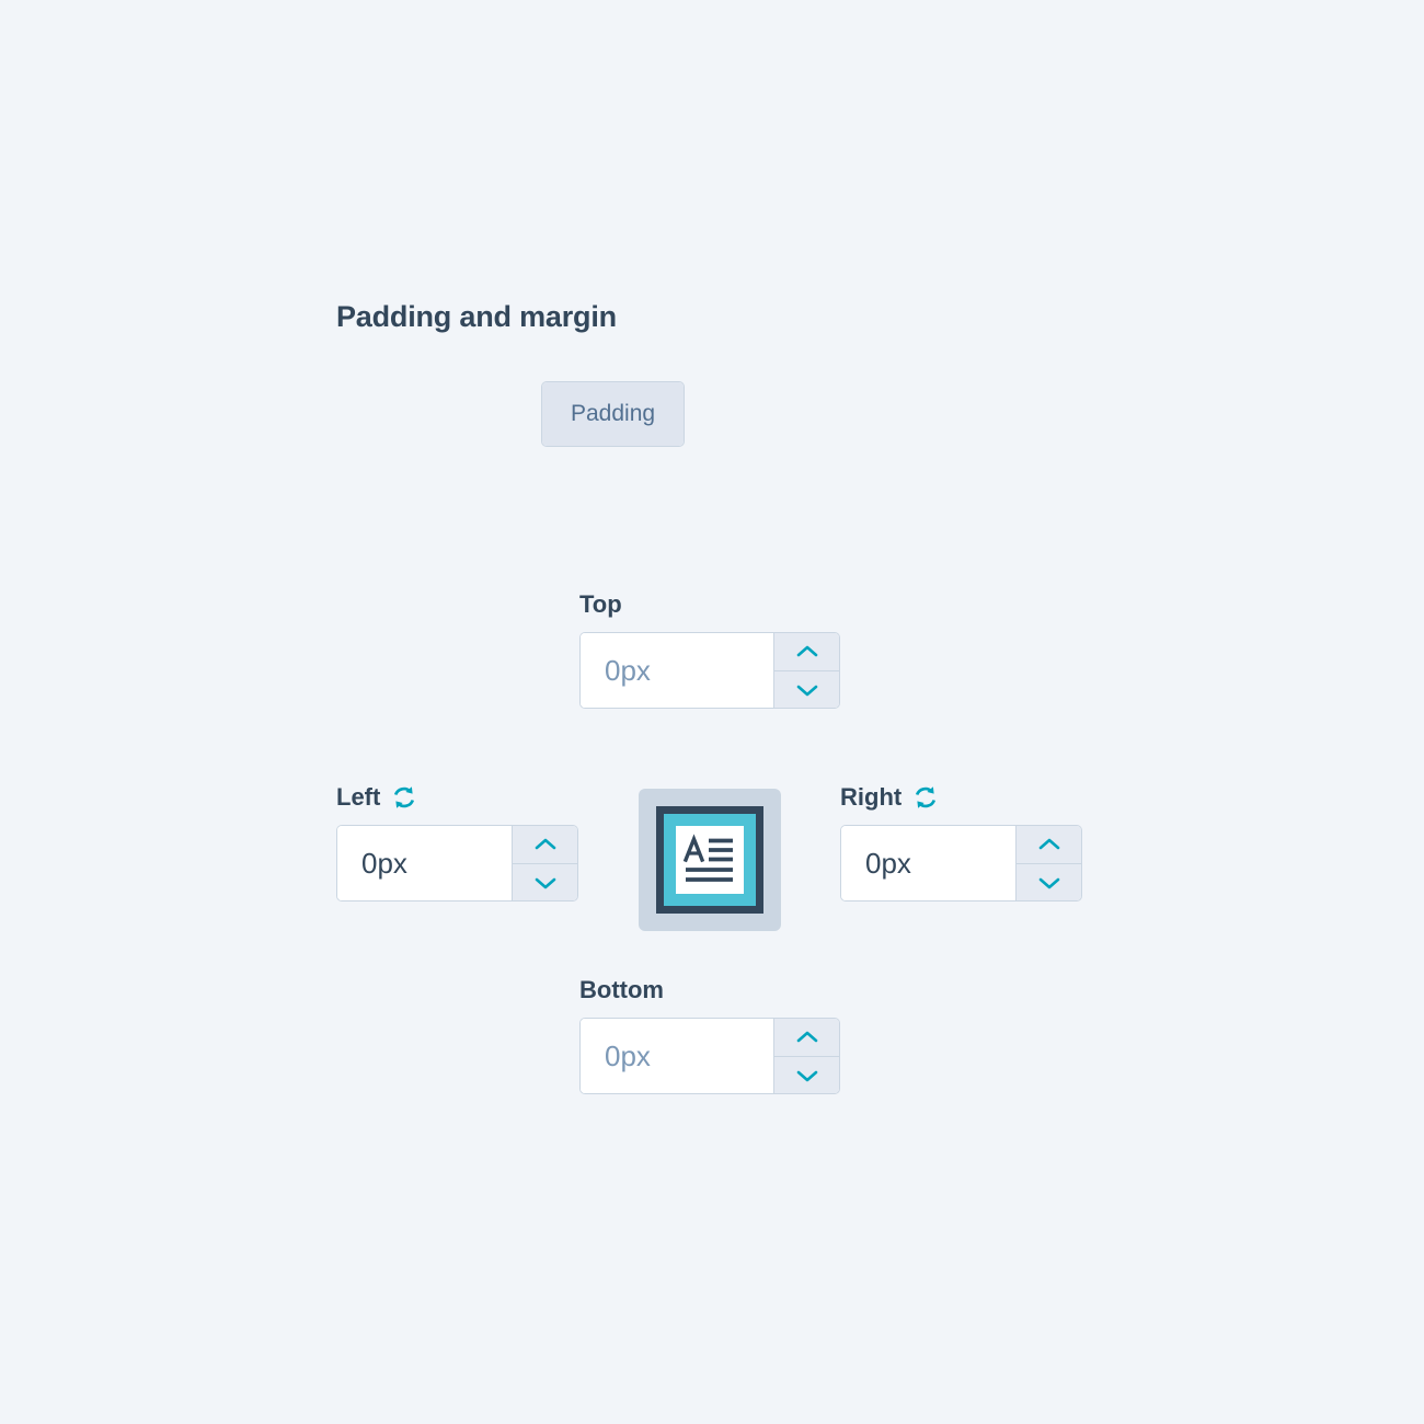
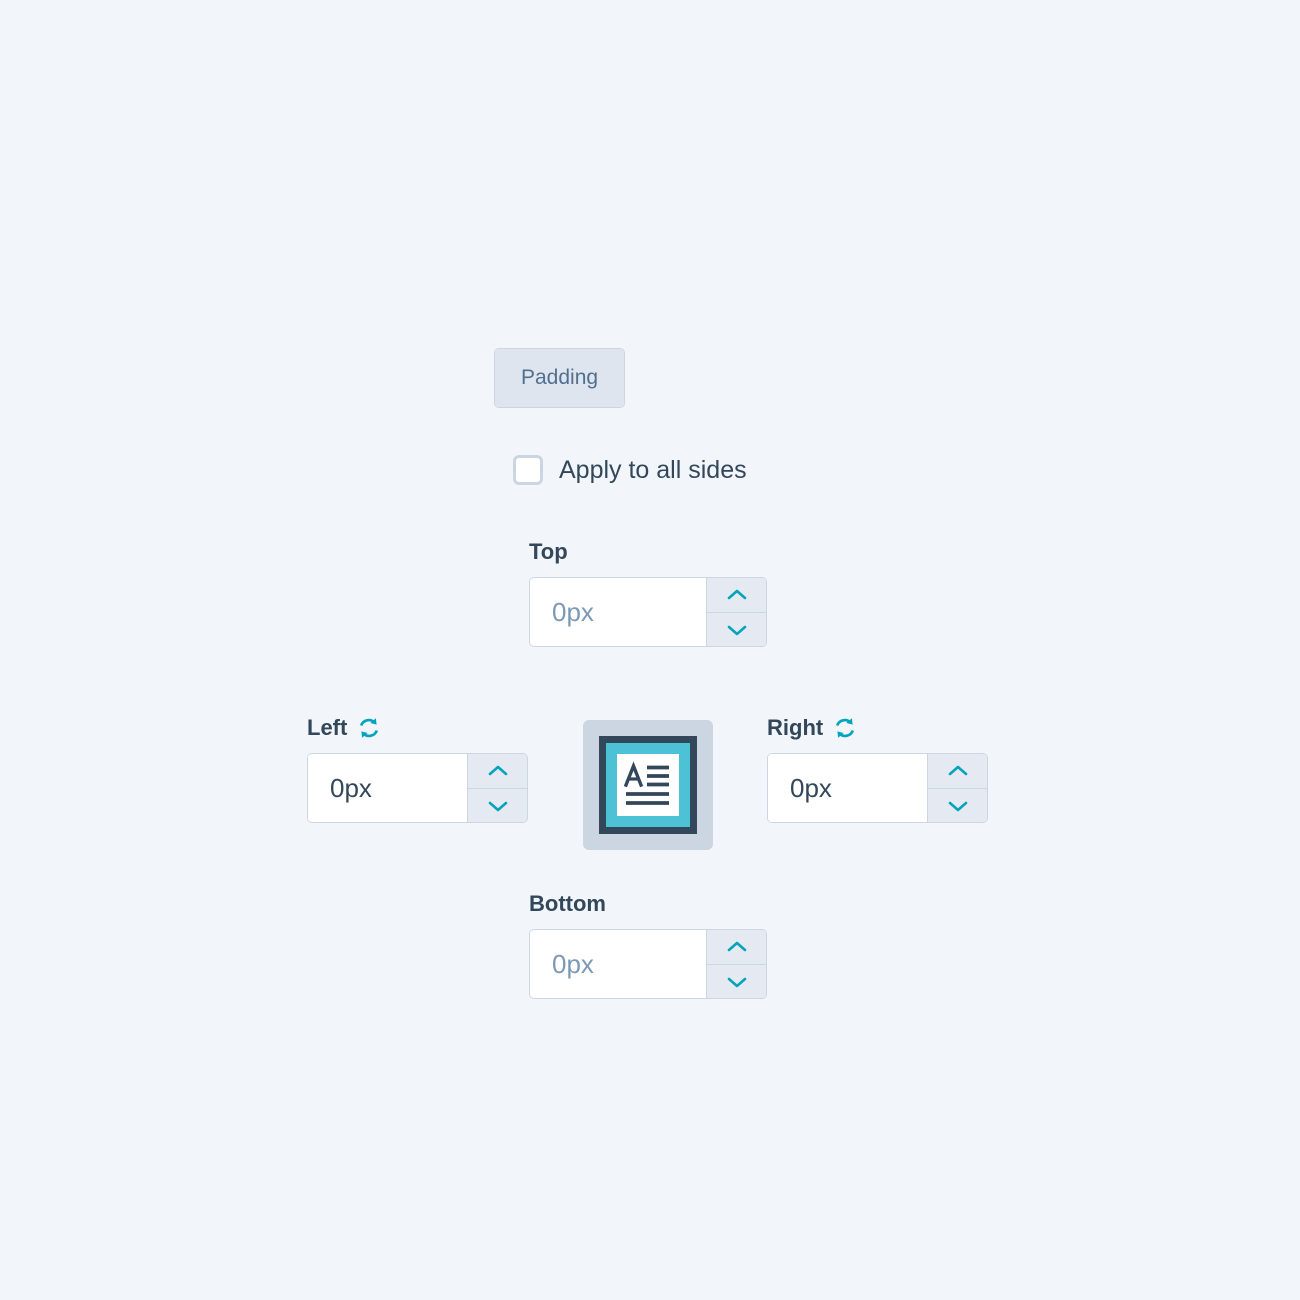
- Padding and margin
  Padding
+ Apply to all sides
  Top
  0px
  Left
  0px
  Right
  0px
  Bottom
  0px
